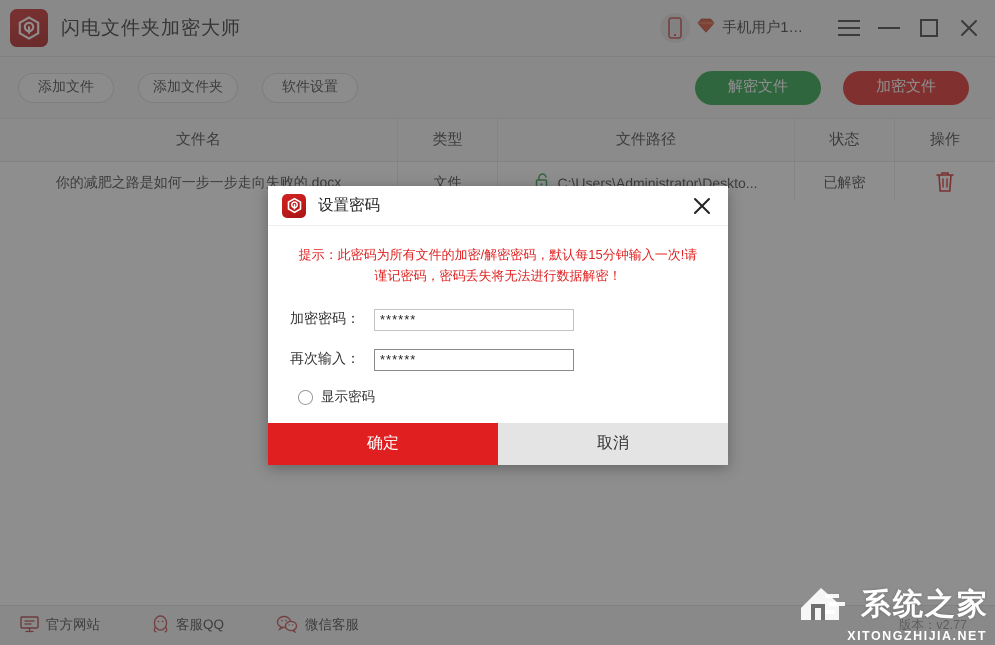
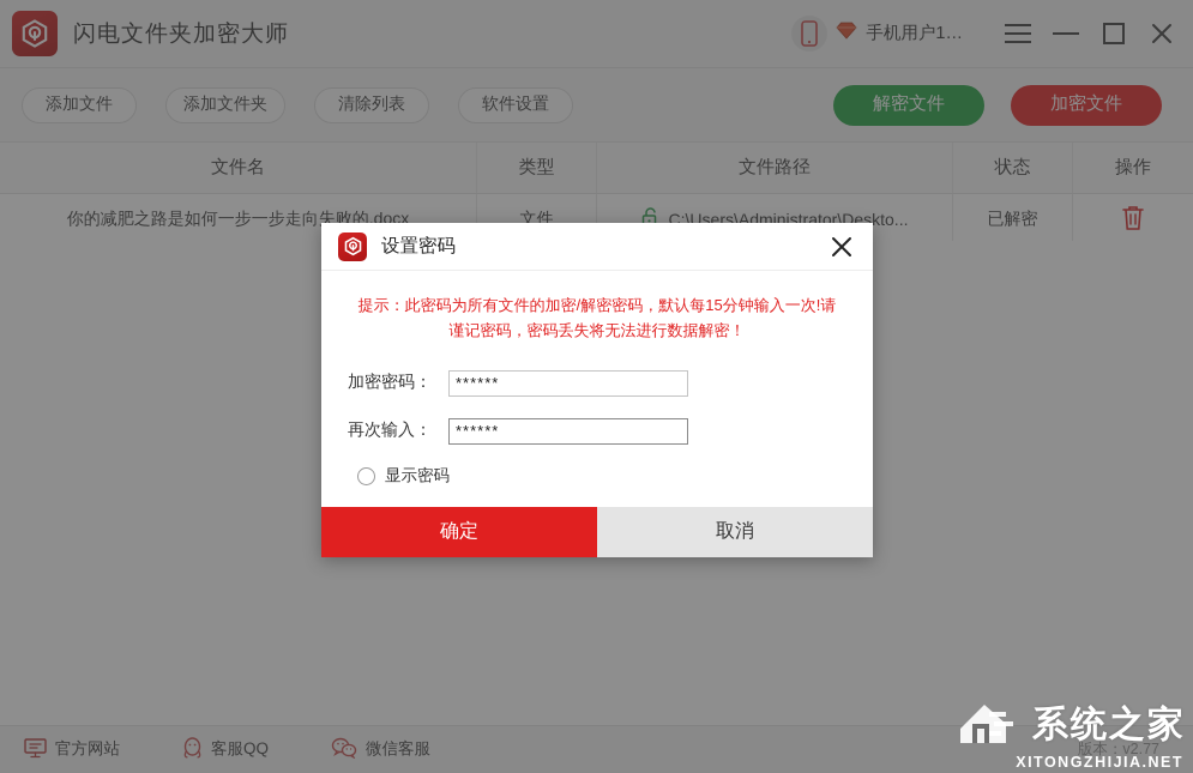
  闪电文件夹加密大师
  手机用户1…
  添加文件
  添加文件夹
+ 清除列表
  软件设置
  解密文件
  加密文件
  文件名
  类型
  文件路径
  状态
  操作
  你的减肥之路是如何一步一步走向失败的.docx
  文件
  C:\Users\Administrator\Deskto...
  已解密
  官方网站
  客服QQ
  微信客服
  版本：v2.77
  设置密码
  提示：此密码为所有文件的加密/解密密码，默认每15分钟输入一次!请谨记密码，密码丢失将无法进行数据解密！
  加密密码：
  ******
  再次输入：
  ******
  显示密码
  确定
  取消
  系统之家
  XITONGZHIJIA.NET
